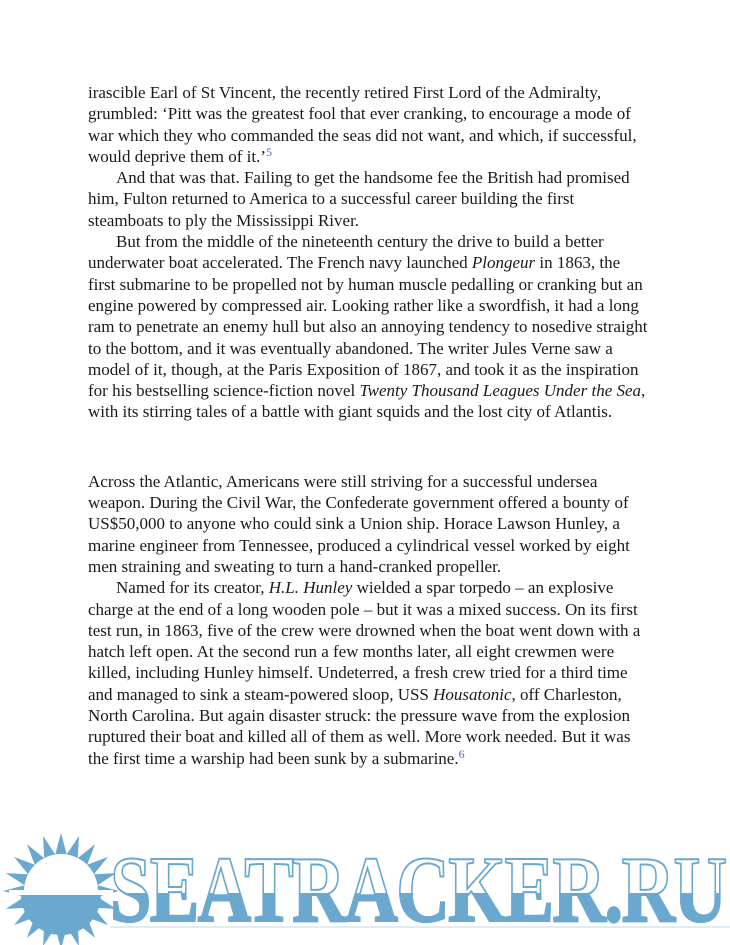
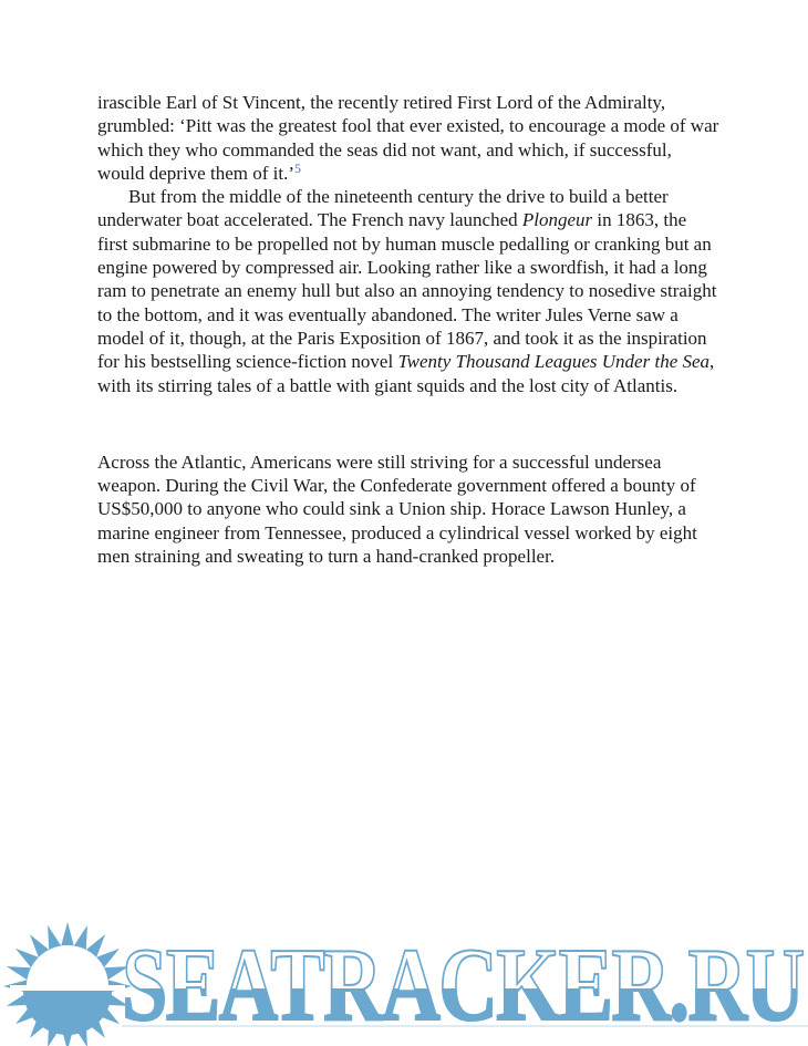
- irascible Earl of St Vincent, the recently retired First Lord of the Admiralty, grumbled: ‘Pitt was the greatest fool that ever cranking, to encourage a mode of war which they who commanded the seas did not want, and which, if successful, would deprive them of it.’5
+ irascible Earl of St Vincent, the recently retired First Lord of the Admiralty, grumbled: ‘Pitt was the greatest fool that ever existed, to encourage a mode of war which they who commanded the seas did not want, and which, if successful, would deprive them of it.’5
- And that was that. Failing to get the handsome fee the British had promised him, Fulton returned to America to a successful career building the first steamboats to ply the Mississippi River.
  But from the middle of the nineteenth century the drive to build a better underwater boat accelerated. The French navy launched Plongeur in 1863, the first submarine to be propelled not by human muscle pedalling or cranking but an engine powered by compressed air. Looking rather like a swordfish, it had a long ram to penetrate an enemy hull but also an annoying tendency to nosedive straight to the bottom, and it was eventually abandoned. The writer Jules Verne saw a model of it, though, at the Paris Exposition of 1867, and took it as the inspiration for his bestselling science-fiction novel Twenty Thousand Leagues Under the Sea, with its stirring tales of a battle with giant squids and the lost city of Atlantis.
  Across the Atlantic, Americans were still striving for a successful undersea weapon. During the Civil War, the Confederate government offered a bounty of US$50,000 to anyone who could sink a Union ship. Horace Lawson Hunley, a marine engineer from Tennessee, produced a cylindrical vessel worked by eight men straining and sweating to turn a hand-cranked propeller.
- Named for its creator, H.L. Hunley wielded a spar torpedo – an explosive charge at the end of a long wooden pole – but it was a mixed success. On its first test run, in 1863, five of the crew were drowned when the boat went down with a hatch left open. At the second run a few months later, all eight crewmen were killed, including Hunley himself. Undeterred, a fresh crew tried for a third time and managed to sink a steam-powered sloop, USS Housatonic, off Charleston, North Carolina. But again disaster struck: the pressure wave from the explosion ruptured their boat and killed all of them as well. More work needed. But it was the first time a warship had been sunk by a submarine.6
  SEATRACKER.RU
